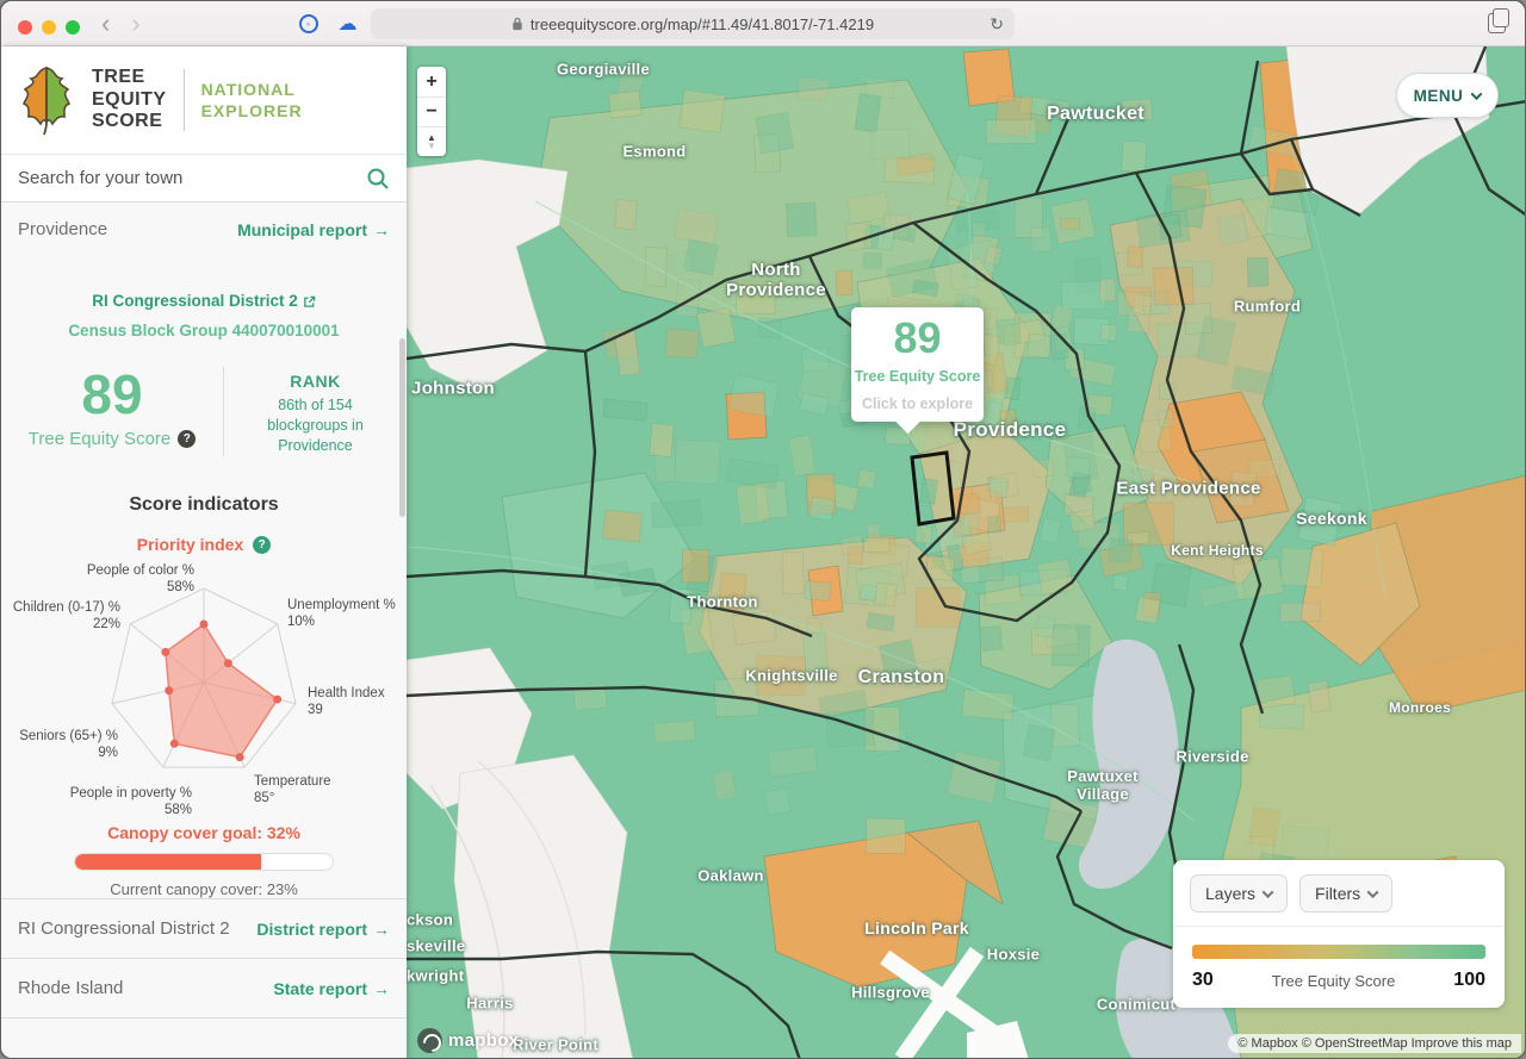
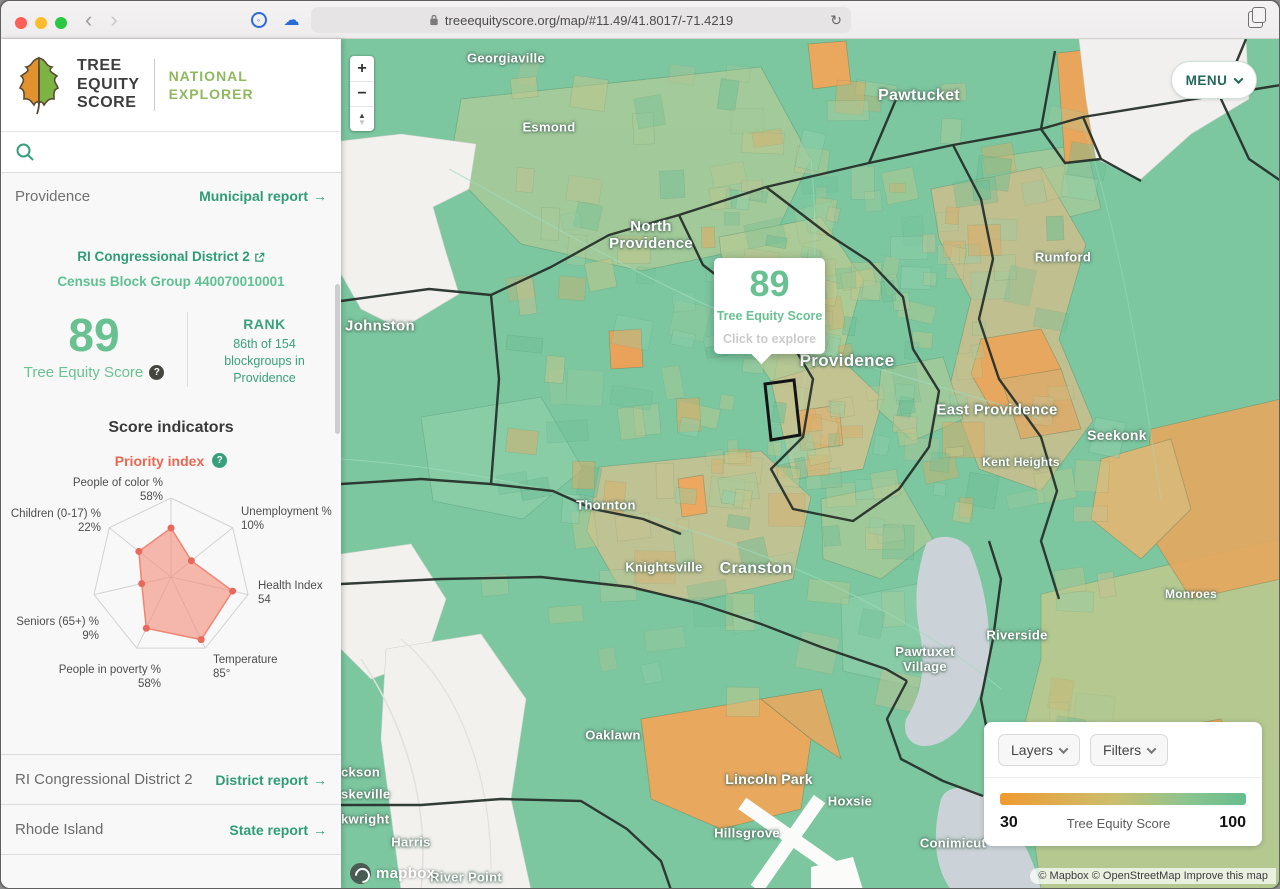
  ‹
  ›
  ◦
  ☁
  treeequityscore.org/map/#11.49/41.8017/-71.4219
  ↻
  TREE
  EQUITY
  SCORE
  NATIONAL
  EXPLORER
- Search for your town
  Providence
  Municipal report
  →
  RI Congressional District 2
  Census Block Group 440070010001
  89
  Tree Equity Score
  ?
  RANK
  86th of 154 blockgroups in
  Providence
  Score indicators
  Priority index
  ?
  People of color %
  58%
  Unemployment %
  10%
  Health Index
- 39
+ 54
  Temperature
  85°
  People in poverty %
  58%
  Seniors (65+) %
  9%
  Children (0-17) %
  22%
- Canopy cover goal: 32%
- Current canopy cover: 23%
  RI Congressional District 2
  District report
  →
  Rhode Island
  State report
  →
  Georgiaville
  Esmond
  Pawtucket
  North Providence
  Rumford
  Johnston
  Providence
  East Providence
  Kent Heights
  Seekonk
  Thornton
  Knightsville
  Cranston
  Pawtuxet Village
  Riverside
  Monroes
  Oaklawn
  Lincoln Park
  Hoxsie
  Hillsgrove
  Conimicut
  Harris
  River Point
  ckson
  skeville
  kwright
  +
  −
  ▲
  ▼
  MENU
  89
  Tree Equity Score
  Click to explore
  Layers
  Filters
  30
  Tree Equity Score
  100
  mapbox
  © Mapbox © OpenStreetMap Improve this map
